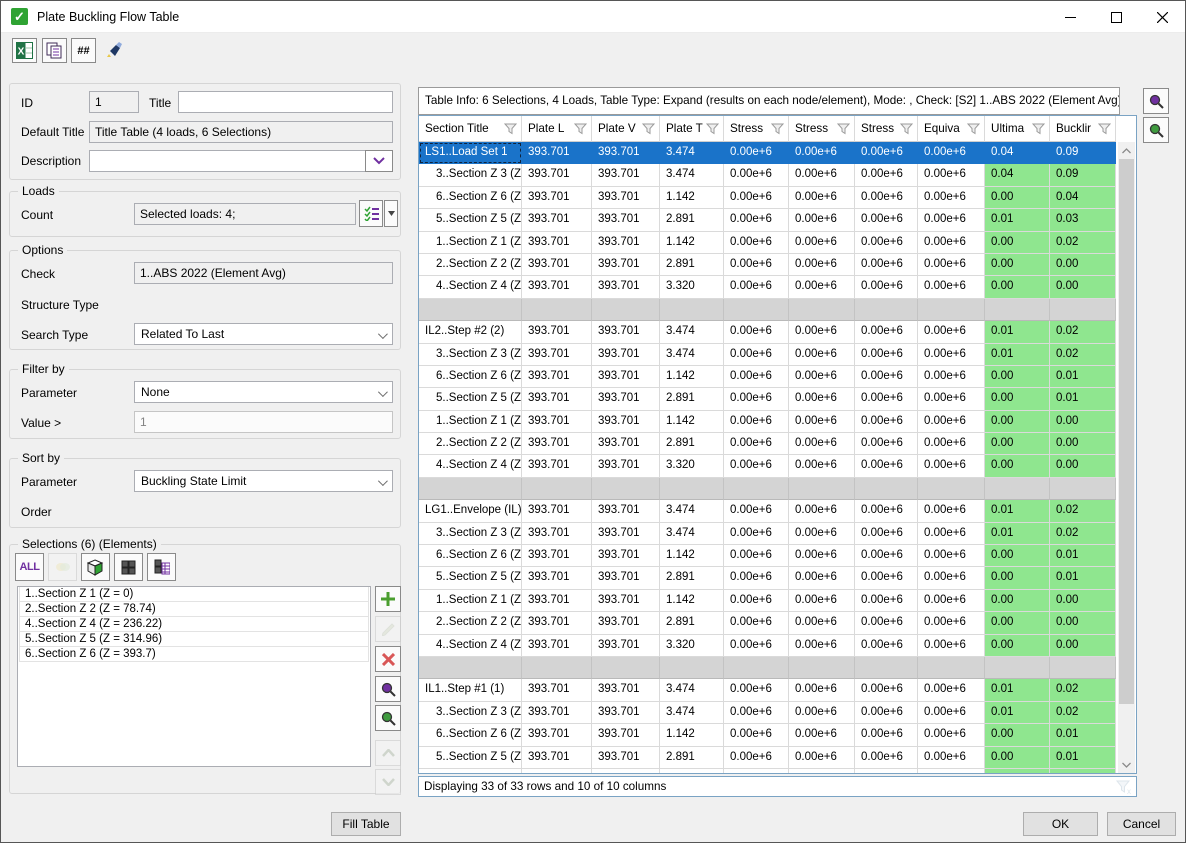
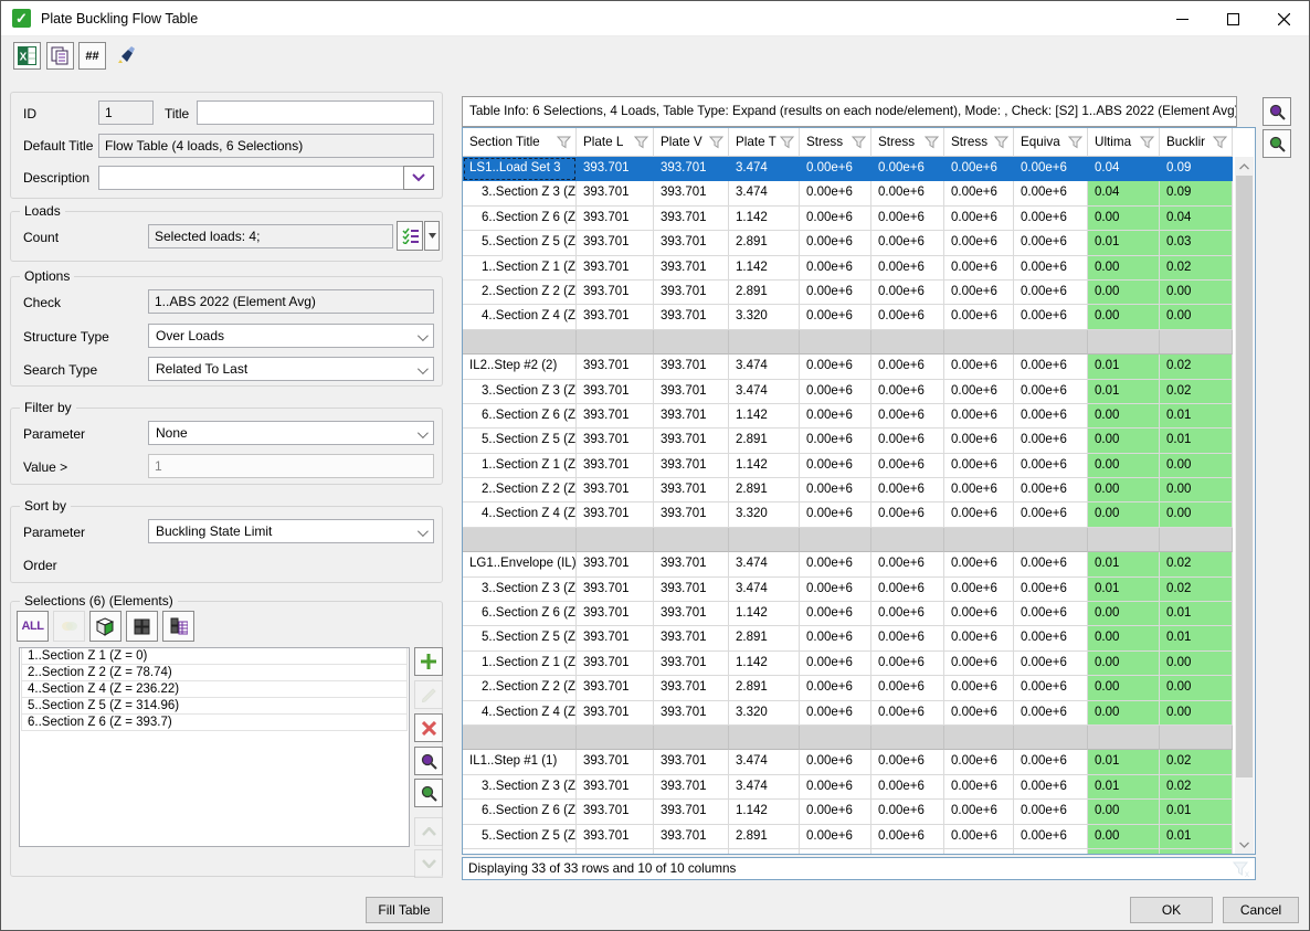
  ✓
  Plate Buckling Flow Table
  X
  ##
  ID
  1
  Title
  Default Title
- Title Table (4 loads, 6 Selections)
+ Flow Table (4 loads, 6 Selections)
  Description
  Loads
  Count
  Selected loads: 4;
  Options
  Check
  1..ABS 2022 (Element Avg)
  Structure Type
+ Over Loads
  Search Type
  Related To Last
  Filter by
  Parameter
  None
  Value >
  1
  Sort by
  Parameter
  Buckling State Limit
  Order
  Selections (6) (Elements)
  ALL
  1..Section Z 1 (Z = 0)
  2..Section Z 2 (Z = 78.74)
  4..Section Z 4 (Z = 236.22)
  5..Section Z 5 (Z = 314.96)
  6..Section Z 6 (Z = 393.7)
  Table Info: 6 Selections, 4 Loads, Table Type: Expand (results on each node/element), Mode: , Check: [S2] 1..ABS 2022 (Element Avg)
  Section Title
  Plate L
  Plate V
  Plate T
  Stress
  Stress
  Stress
  Equiva
  Ultima
  Bucklir
- LS1..Load Set 1
+ LS1..Load Set 3
  393.701
  393.701
  3.474
  0.00e+6
  0.00e+6
  0.00e+6
  0.00e+6
  0.04
  0.09
  3..Section Z 3 (Z
  393.701
  393.701
  3.474
  0.00e+6
  0.00e+6
  0.00e+6
  0.00e+6
  0.04
  0.09
  6..Section Z 6 (Z
  393.701
  393.701
  1.142
  0.00e+6
  0.00e+6
  0.00e+6
  0.00e+6
  0.00
  0.04
  5..Section Z 5 (Z
  393.701
  393.701
  2.891
  0.00e+6
  0.00e+6
  0.00e+6
  0.00e+6
  0.01
  0.03
  1..Section Z 1 (Z
  393.701
  393.701
  1.142
  0.00e+6
  0.00e+6
  0.00e+6
  0.00e+6
  0.00
  0.02
  2..Section Z 2 (Z
  393.701
  393.701
  2.891
  0.00e+6
  0.00e+6
  0.00e+6
  0.00e+6
  0.00
  0.00
  4..Section Z 4 (Z
  393.701
  393.701
  3.320
  0.00e+6
  0.00e+6
  0.00e+6
  0.00e+6
  0.00
  0.00
  IL2..Step #2 (2)
  393.701
  393.701
  3.474
  0.00e+6
  0.00e+6
  0.00e+6
  0.00e+6
  0.01
  0.02
  3..Section Z 3 (Z
  393.701
  393.701
  3.474
  0.00e+6
  0.00e+6
  0.00e+6
  0.00e+6
  0.01
  0.02
  6..Section Z 6 (Z
  393.701
  393.701
  1.142
  0.00e+6
  0.00e+6
  0.00e+6
  0.00e+6
  0.00
  0.01
  5..Section Z 5 (Z
  393.701
  393.701
  2.891
  0.00e+6
  0.00e+6
  0.00e+6
  0.00e+6
  0.00
  0.01
  1..Section Z 1 (Z
  393.701
  393.701
  1.142
  0.00e+6
  0.00e+6
  0.00e+6
  0.00e+6
  0.00
  0.00
  2..Section Z 2 (Z
  393.701
  393.701
  2.891
  0.00e+6
  0.00e+6
  0.00e+6
  0.00e+6
  0.00
  0.00
  4..Section Z 4 (Z
  393.701
  393.701
  3.320
  0.00e+6
  0.00e+6
  0.00e+6
  0.00e+6
  0.00
  0.00
  LG1..Envelope (IL)
  393.701
  393.701
  3.474
  0.00e+6
  0.00e+6
  0.00e+6
  0.00e+6
  0.01
  0.02
  3..Section Z 3 (Z
  393.701
  393.701
  3.474
  0.00e+6
  0.00e+6
  0.00e+6
  0.00e+6
  0.01
  0.02
  6..Section Z 6 (Z
  393.701
  393.701
  1.142
  0.00e+6
  0.00e+6
  0.00e+6
  0.00e+6
  0.00
  0.01
  5..Section Z 5 (Z
  393.701
  393.701
  2.891
  0.00e+6
  0.00e+6
  0.00e+6
  0.00e+6
  0.00
  0.01
  1..Section Z 1 (Z
  393.701
  393.701
  1.142
  0.00e+6
  0.00e+6
  0.00e+6
  0.00e+6
  0.00
  0.00
  2..Section Z 2 (Z
  393.701
  393.701
  2.891
  0.00e+6
  0.00e+6
  0.00e+6
  0.00e+6
  0.00
  0.00
  4..Section Z 4 (Z
  393.701
  393.701
  3.320
  0.00e+6
  0.00e+6
  0.00e+6
  0.00e+6
  0.00
  0.00
  IL1..Step #1 (1)
  393.701
  393.701
  3.474
  0.00e+6
  0.00e+6
  0.00e+6
  0.00e+6
  0.01
  0.02
  3..Section Z 3 (Z
  393.701
  393.701
  3.474
  0.00e+6
  0.00e+6
  0.00e+6
  0.00e+6
  0.01
  0.02
  6..Section Z 6 (Z
  393.701
  393.701
  1.142
  0.00e+6
  0.00e+6
  0.00e+6
  0.00e+6
  0.00
  0.01
  5..Section Z 5 (Z
  393.701
  393.701
  2.891
  0.00e+6
  0.00e+6
  0.00e+6
  0.00e+6
  0.00
  0.01
  Displaying 33 of 33 rows and 10 of 10 columns
  x
  Fill Table
  OK
  Cancel
